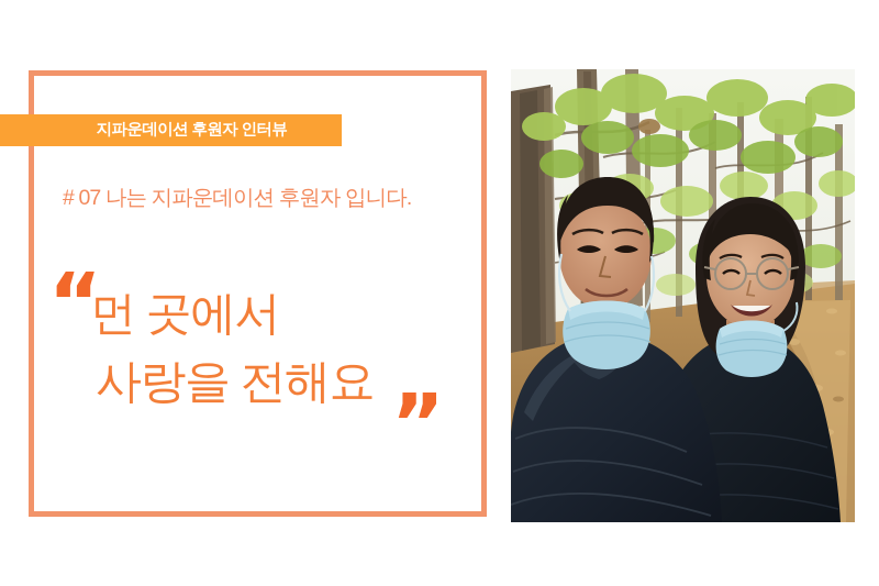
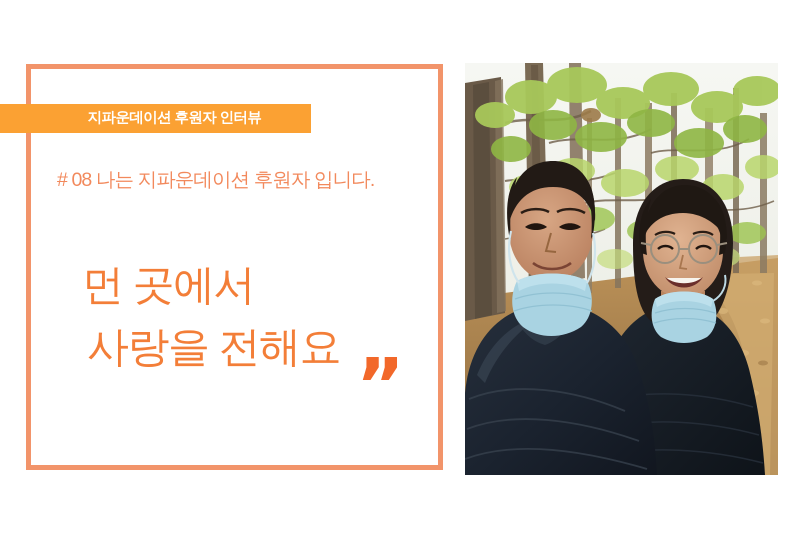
  지파운데이션 후원자 인터뷰
- # 07 나는 지파운데이션 후원자 입니다.
+ # 08 나는 지파운데이션 후원자 입니다.
- “
  먼 곳에서
  사랑을 전해요
  ”
